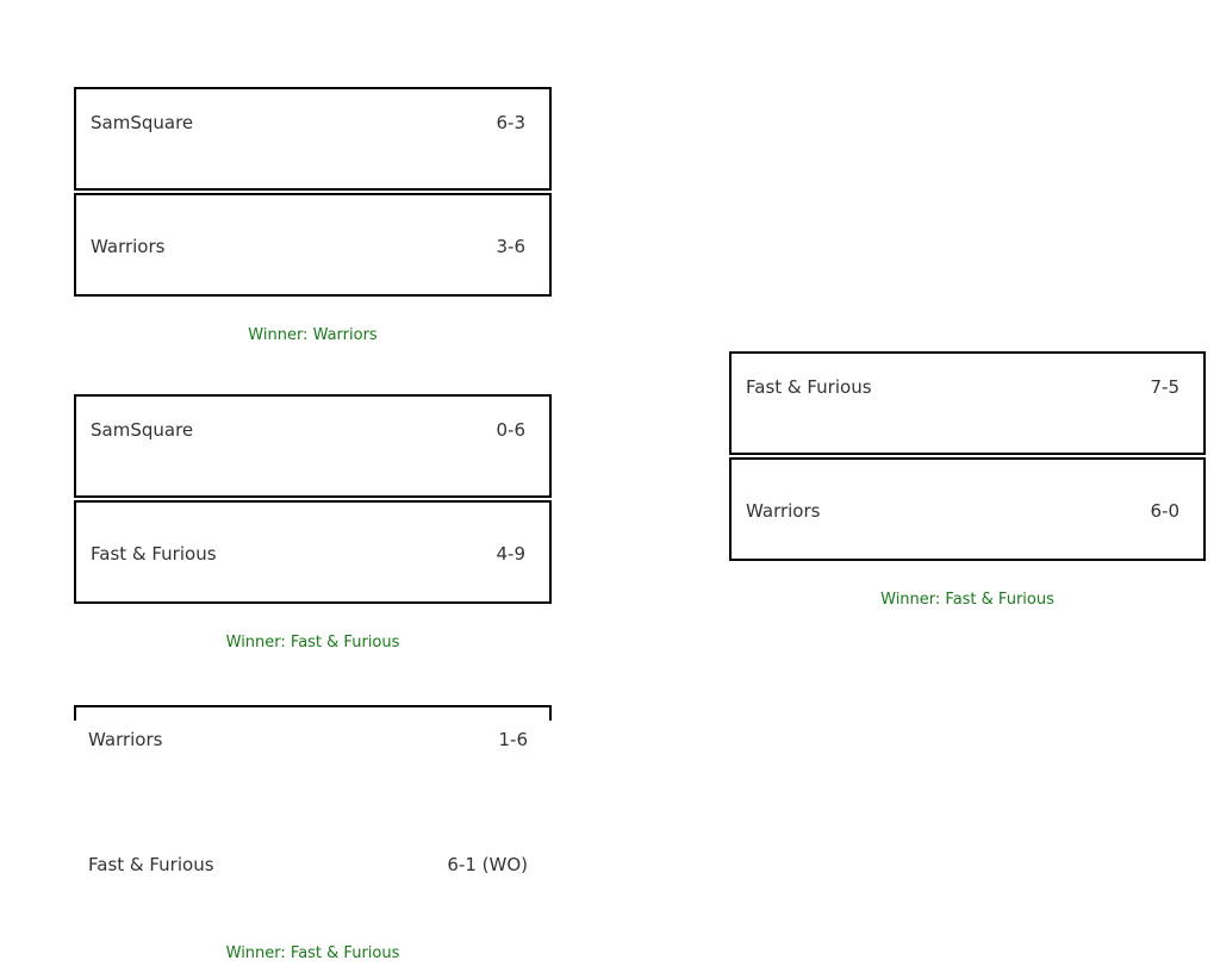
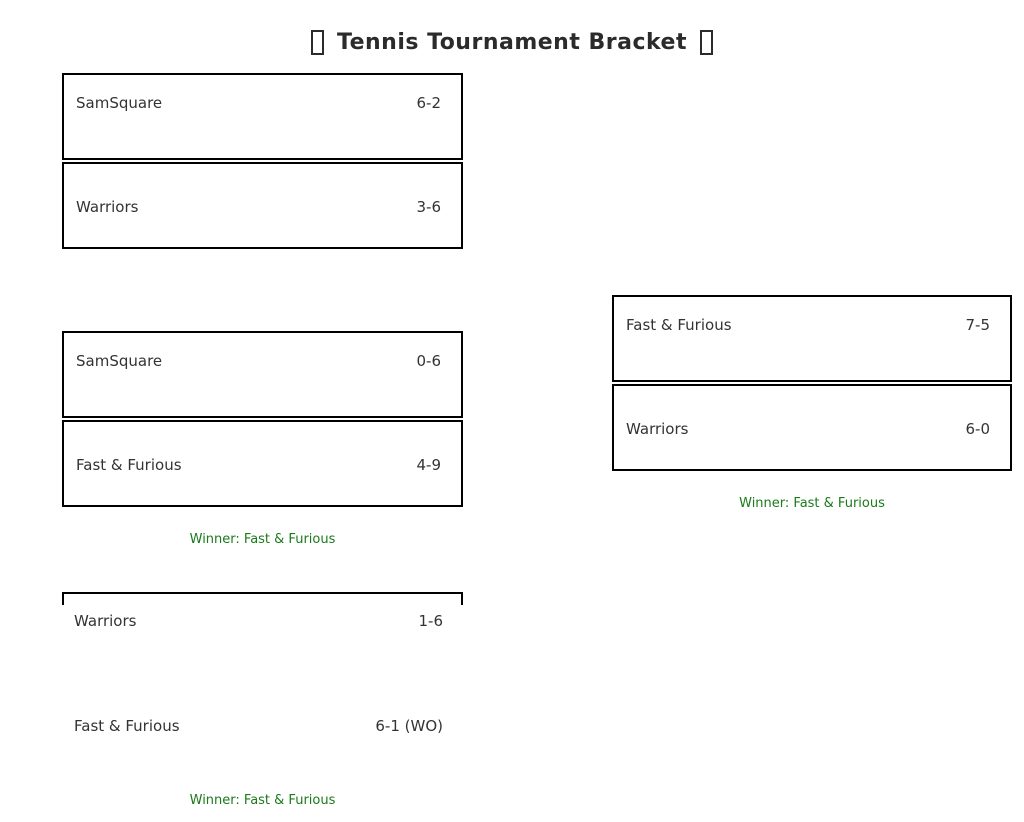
+ Tennis Tournament Bracket
  SamSquare
- 6-3
+ 6-2
  Warriors
  3-6
- Winner: Warriors
  SamSquare
  0-6
  Fast & Furious
  4-9
  Winner: Fast & Furious
  Warriors
  1-6
  Fast & Furious
  6-1 (WO)
  Winner: Fast & Furious
  Fast & Furious
  7-5
  Warriors
  6-0
  Winner: Fast & Furious
